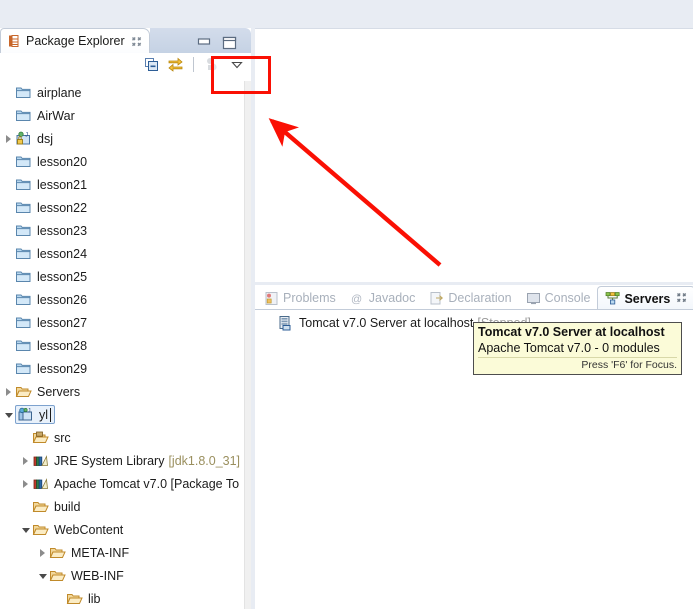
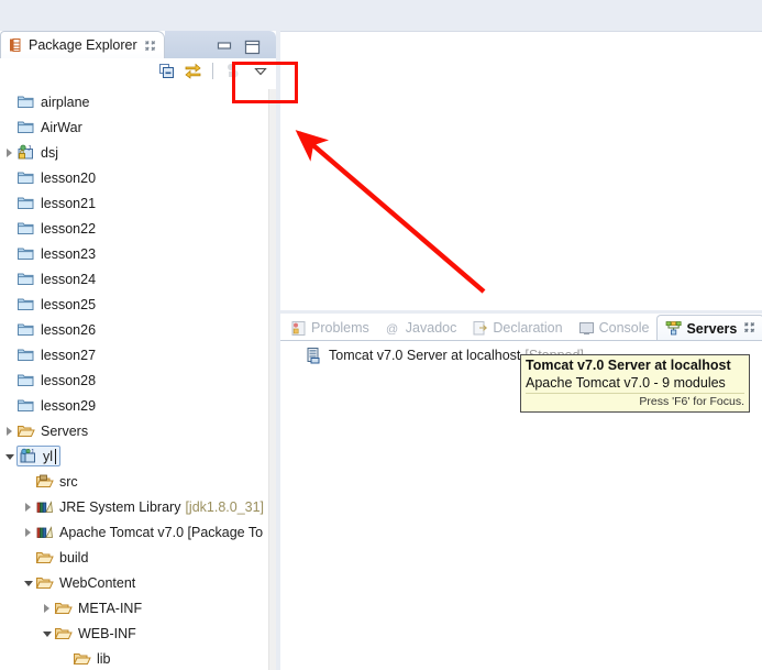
  Package Explorer
  airplane
  AirWar
  dsj
  lesson20
  lesson21
  lesson22
  lesson23
  lesson24
  lesson25
  lesson26
  lesson27
  lesson28
  lesson29
  Servers
  yl
  src
  JRE System Library
  [jdk1.8.0_31]
  Apache Tomcat v7.0 [Package To
  build
  WebContent
  META-INF
  WEB-INF
  lib
  Problems
  @
  Javadoc
  Declaration
  Console
  Servers
  Tomcat v7.0 Server at localhost
  Tomcat v7.0 Server at localhost
- Apache Tomcat v7.0 - 0 modules
+ Apache Tomcat v7.0 - 9 modules
  Press 'F6' for Focus.
